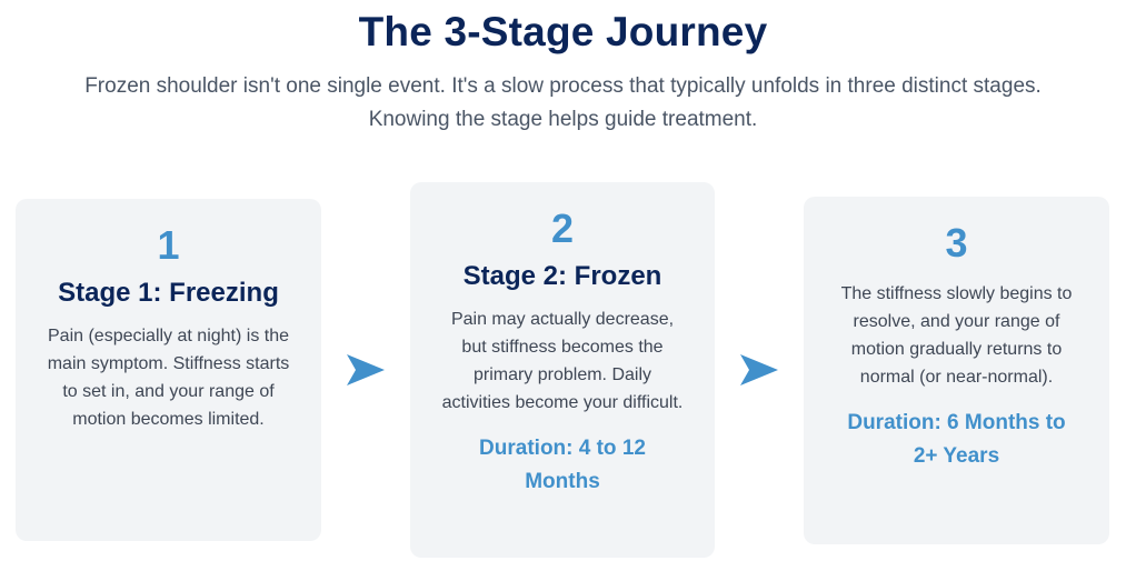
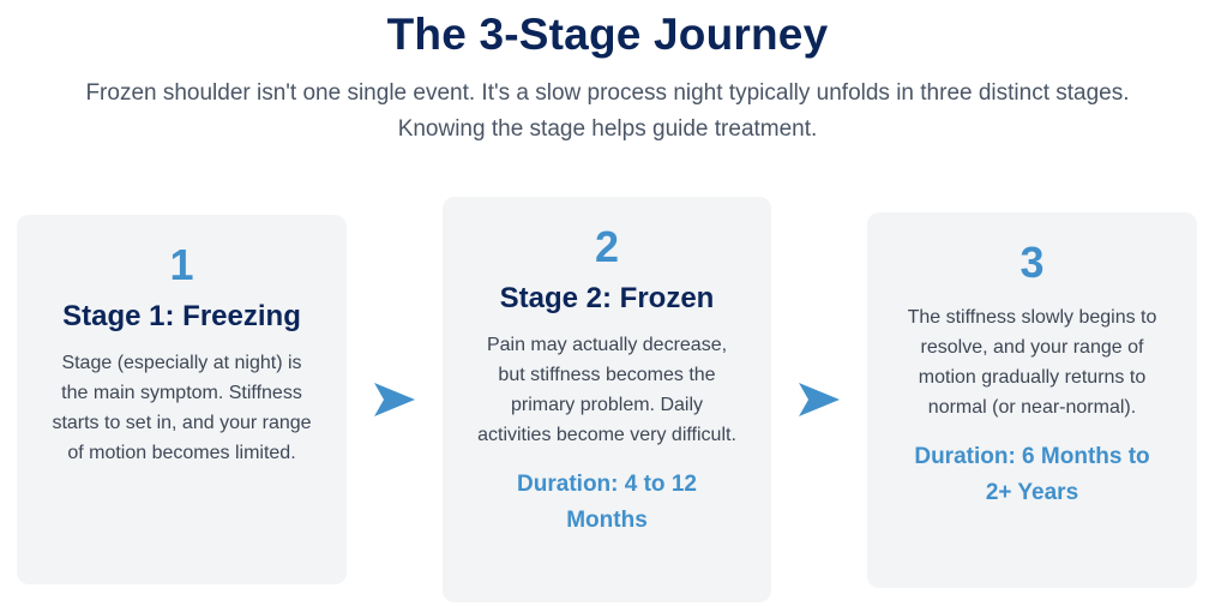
  The 3-Stage Journey
- Frozen shoulder isn't one single event. It's a slow process that typically unfolds in three distinct stages. Knowing the stage helps guide treatment.
+ Frozen shoulder isn't one single event. It's a slow process night typically unfolds in three distinct stages. Knowing the stage helps guide treatment.
  1
  Stage 1: Freezing
- Pain (especially at night) is the main symptom. Stiffness starts to set in, and your range of motion becomes limited.
+ Stage (especially at night) is the main symptom. Stiffness starts to set in, and your range of motion becomes limited.
  2
  Stage 2: Frozen
- Pain may actually decrease, but stiffness becomes the primary problem. Daily activities become your difficult.
+ Pain may actually decrease, but stiffness becomes the primary problem. Daily activities become very difficult.
  Duration: 4 to 12 Months
  3
  The stiffness slowly begins to resolve, and your range of motion gradually returns to normal (or near-normal).
  Duration: 6 Months to 2+ Years
